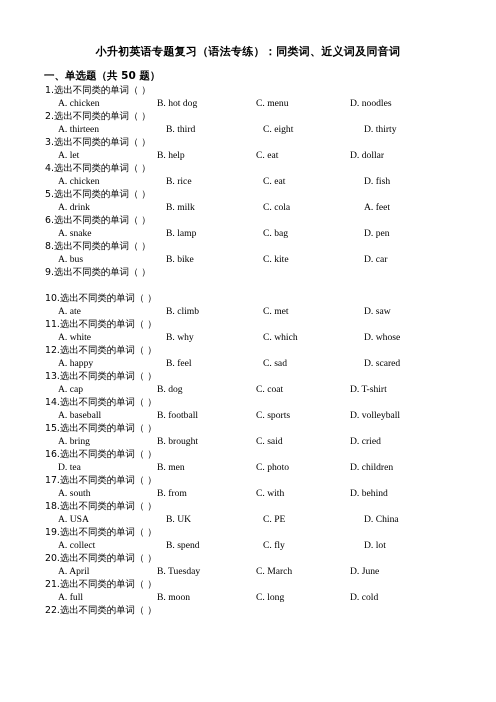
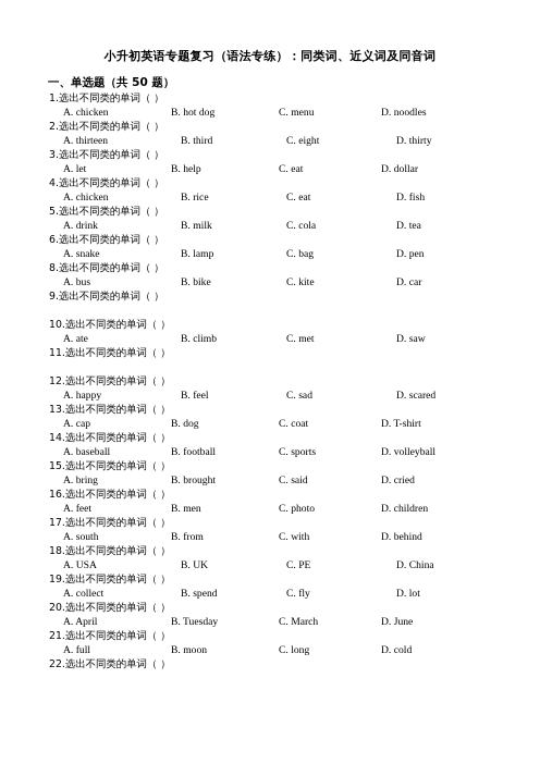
  小升初英语专题复习（语法专练）：同类词、近义词及同音词
  一、单选题（共 50 题）
  1.选出不同类的单词（ ）
  A. chicken
  B. hot dog
  C. menu
  D. noodles
  2.选出不同类的单词（ ）
  A. thirteen
  B. third
  C. eight
  D. thirty
  3.选出不同类的单词（ ）
  A. let
  B. help
  C. eat
  D. dollar
  4.选出不同类的单词（ ）
  A. chicken
  B. rice
  C. eat
  D. fish
  5.选出不同类的单词（ ）
  A. drink
  B. milk
  C. cola
- A. feet
+ D. tea
  6.选出不同类的单词（ ）
  A. snake
  B. lamp
  C. bag
  D. pen
  8.选出不同类的单词（ ）
  A. bus
  B. bike
  C. kite
  D. car
  9.选出不同类的单词（ ）
  10.选出不同类的单词（ ）
  A. ate
  B. climb
  C. met
  D. saw
  11.选出不同类的单词（ ）
- A. white
- B. why
- C. which
- D. whose
  12.选出不同类的单词（ ）
  A. happy
  B. feel
  C. sad
  D. scared
  13.选出不同类的单词（ ）
  A. cap
  B. dog
  C. coat
  D. T-shirt
  14.选出不同类的单词（ ）
  A. baseball
  B. football
  C. sports
  D. volleyball
  15.选出不同类的单词（ ）
  A. bring
  B. brought
  C. said
  D. cried
  16.选出不同类的单词（ ）
- D. tea
+ A. feet
  B. men
  C. photo
  D. children
  17.选出不同类的单词（ ）
  A. south
  B. from
  C. with
  D. behind
  18.选出不同类的单词（ ）
  A. USA
  B. UK
  C. PE
  D. China
  19.选出不同类的单词（ ）
  A. collect
  B. spend
  C. fly
  D. lot
  20.选出不同类的单词（ ）
  A. April
  B. Tuesday
  C. March
  D. June
  21.选出不同类的单词（ ）
  A. full
  B. moon
  C. long
  D. cold
  22.选出不同类的单词（ ）
